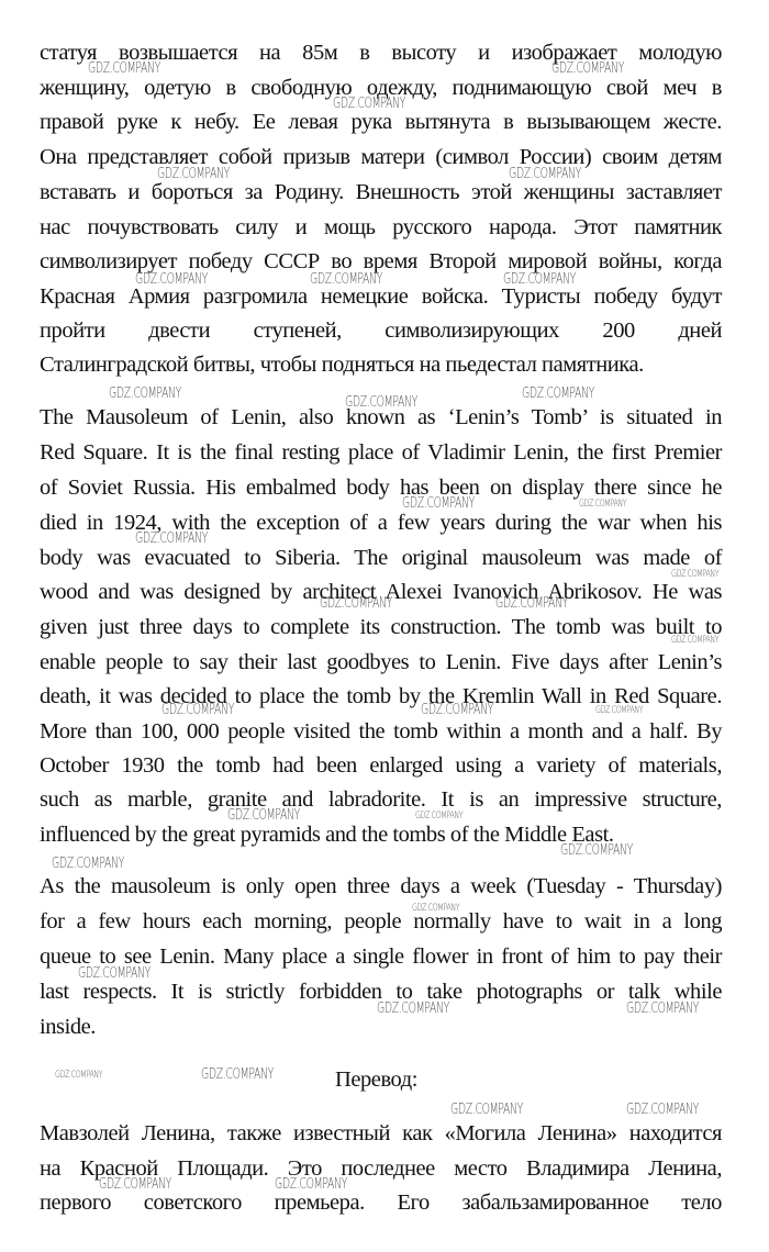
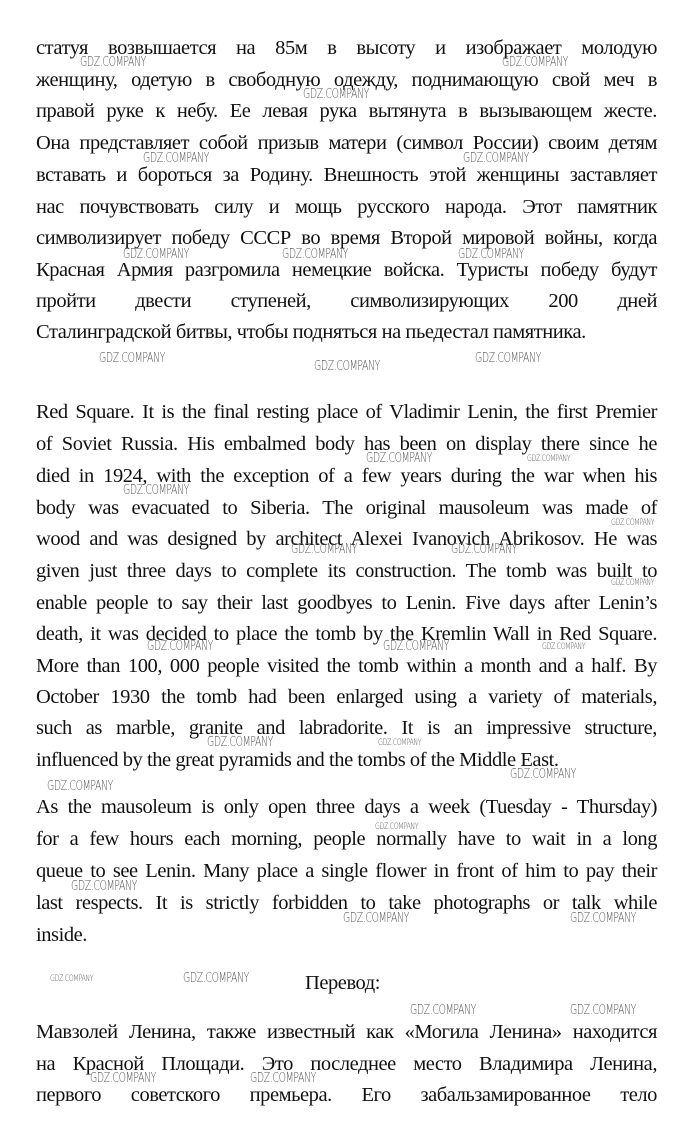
  статуя возвышается на 85м в высоту и изображает молодую
  женщину, одетую в свободную одежду, поднимающую свой меч в
  правой руке к небу. Ее левая рука вытянута в вызывающем жесте.
  Она представляет собой призыв матери (символ России) своим детям
  вставать и бороться за Родину. Внешность этой женщины заставляет
  нас почувствовать силу и мощь русского народа. Этот памятник
  символизирует победу СССР во время Второй мировой войны, когда
  Красная Армия разгромила немецкие войска. Туристы победу будут
  пройти двести ступеней, символизирующих 200 дней
  Сталинградской битвы, чтобы подняться на пьедестал памятника.
- The Mausoleum of Lenin, also known as ‘Lenin’s Tomb’ is situated in
  Red Square. It is the final resting place of Vladimir Lenin, the first Premier
  of Soviet Russia. His embalmed body has been on display there since he
  died in 1924, with the exception of a few years during the war when his
  body was evacuated to Siberia. The original mausoleum was made of
  wood and was designed by architect Alexei Ivanovich Abrikosov. He was
  given just three days to complete its construction. The tomb was built to
  enable people to say their last goodbyes to Lenin. Five days after Lenin’s
  death, it was decided to place the tomb by the Kremlin Wall in Red Square.
  More than 100, 000 people visited the tomb within a month and a half. By
  October 1930 the tomb had been enlarged using a variety of materials,
  such as marble, granite and labradorite. It is an impressive structure,
  influenced by the great pyramids and the tombs of the Middle East.
  As the mausoleum is only open three days a week (Tuesday - Thursday)
  for a few hours each morning, people normally have to wait in a long
  queue to see Lenin. Many place a single flower in front of him to pay their
  last respects. It is strictly forbidden to take photographs or talk while
  inside.
  Перевод:
  Мавзолей Ленина, также известный как «Могила Ленина» находится
  на Красной Площади. Это последнее место Владимира Ленина,
  первого советского премьера. Его забальзамированное тело
  GDZ.COMPANY
  GDZ.COMPANY
  GDZ.COMPANY
  GDZ.COMPANY
  GDZ.COMPANY
  GDZ.COMPANY
  GDZ.COMPANY
  GDZ.COMPANY
  GDZ.COMPANY
  GDZ.COMPANY
  GDZ.COMPANY
  GDZ.COMPANY
  GDZ.COMPANY
  GDZ.COMPANY
  GDZ.COMPANY
  GDZ.COMPANY
  GDZ.COMPANY
  GDZ.COMPANY
  GDZ.COMPANY
  GDZ.COMPANY
  GDZ.COMPANY
  GDZ.COMPANY
  GDZ.COMPANY
  GDZ.COMPANY
  GDZ.COMPANY
  GDZ.COMPANY
  GDZ.COMPANY
  GDZ.COMPANY
  GDZ.COMPANY
  GDZ.COMPANY
  GDZ.COMPANY
  GDZ.COMPANY
  GDZ.COMPANY
  GDZ.COMPANY
  GDZ.COMPANY
